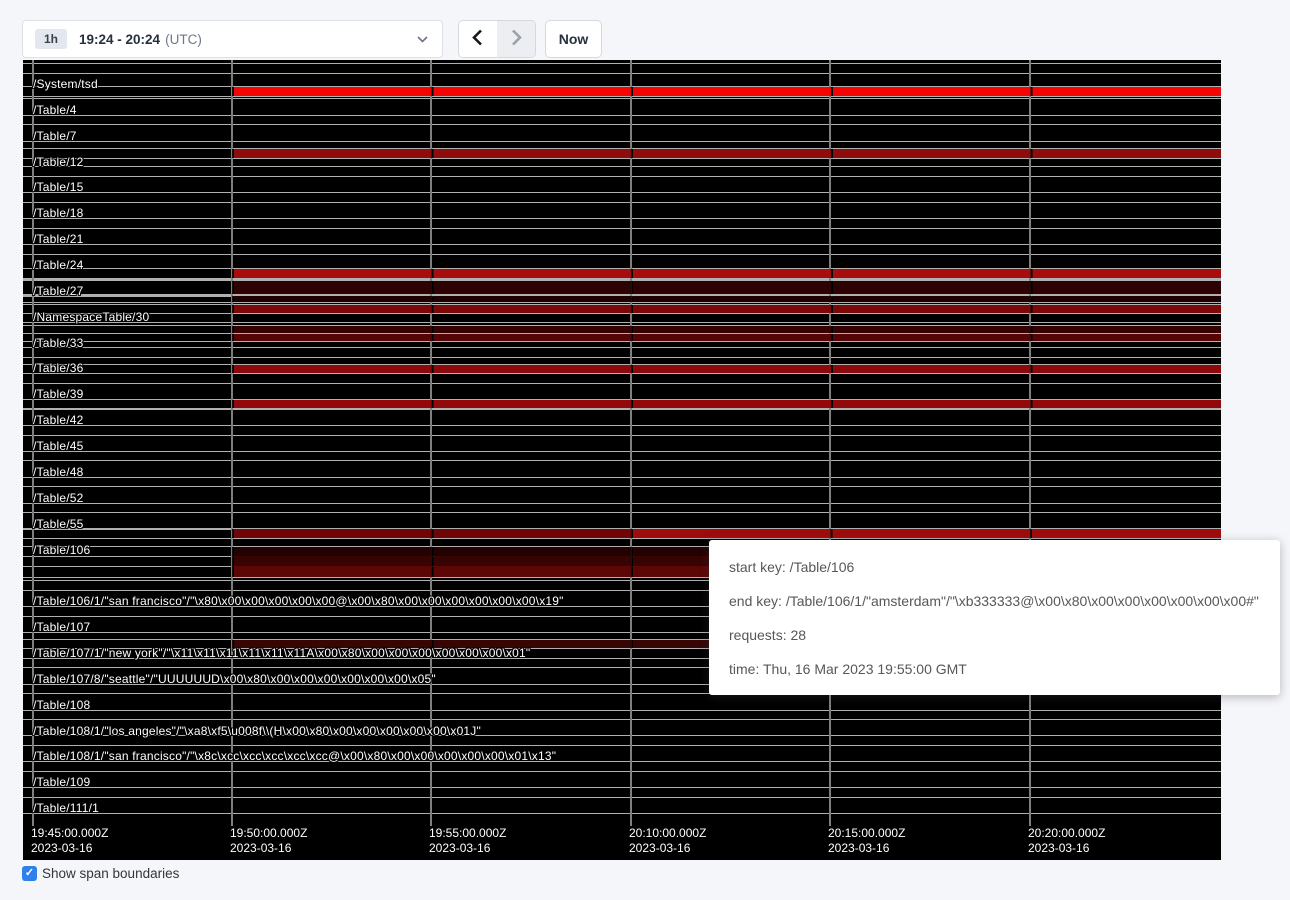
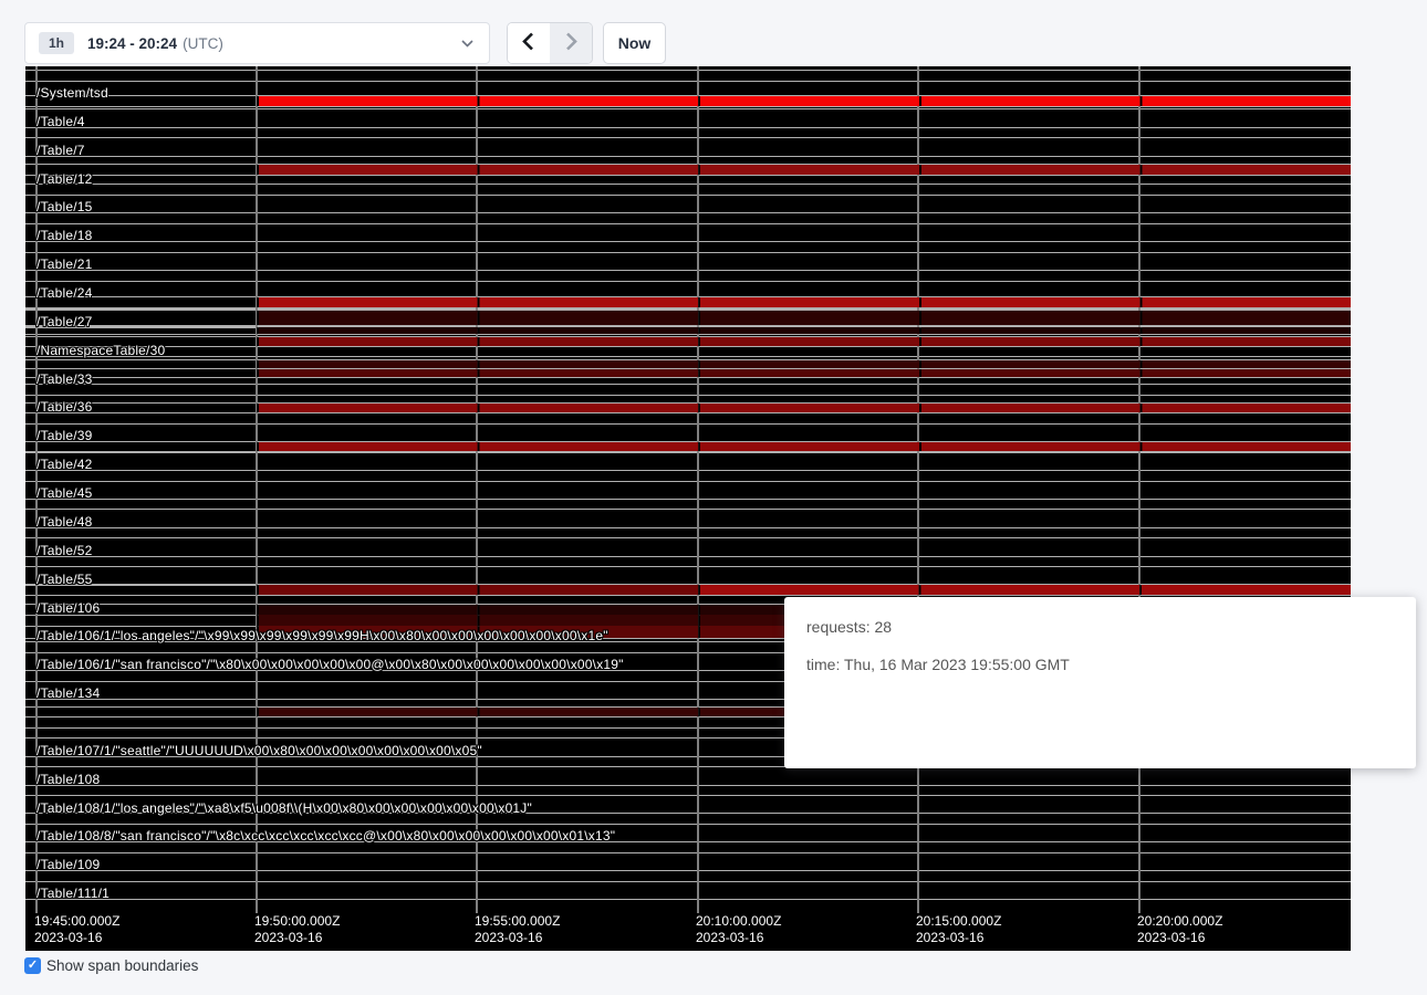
  1h
  19:24 - 20:24
  (UTC)
  Now
  /System/tsd
  /Table/4
  /Table/7
  /Table/12
  /Table/15
  /Table/18
  /Table/21
  /Table/24
  /Table/27
  /NamespaceTable/30
  /Table/33
  /Table/36
  /Table/39
  /Table/42
  /Table/45
  /Table/48
  /Table/52
  /Table/55
  /Table/106
+ /Table/106/1/"los angeles"/"\x99\x99\x99\x99\x99\x99H\x00\x80\x00\x00\x00\x00\x00\x00\x1e"
  /Table/106/1/"san francisco"/"\x80\x00\x00\x00\x00\x00@\x00\x80\x00\x00\x00\x00\x00\x00\x19"
- /Table/107
+ /Table/134
- /Table/107/1/"new york"/"\x11\x11\x11\x11\x11\x11A\x00\x80\x00\x00\x00\x00\x00\x00\x01"
- /Table/107/8/"seattle"/"UUUUUUD\x00\x80\x00\x00\x00\x00\x00\x00\x05"
+ /Table/107/1/"seattle"/"UUUUUUD\x00\x80\x00\x00\x00\x00\x00\x00\x05"
  /Table/108
  /Table/108/1/"los angeles"/"\xa8\xf5\u008f\\(H\x00\x80\x00\x00\x00\x00\x00\x01J"
- /Table/108/1/"san francisco"/"\x8c\xcc\xcc\xcc\xcc\xcc@\x00\x80\x00\x00\x00\x00\x00\x01\x13"
+ /Table/108/8/"san francisco"/"\x8c\xcc\xcc\xcc\xcc\xcc@\x00\x80\x00\x00\x00\x00\x00\x01\x13"
  /Table/109
  /Table/111/1
  19:45:00.000Z
  2023-03-16
  19:50:00.000Z
  2023-03-16
  19:55:00.000Z
  2023-03-16
  20:10:00.000Z
  2023-03-16
  20:15:00.000Z
  2023-03-16
  20:20:00.000Z
  2023-03-16
- start key: /Table/106
- end key: /Table/106/1/"amsterdam"/"\xb333333@\x00\x80\x00\x00\x00\x00\x00\x00#"
  requests: 28
  time: Thu, 16 Mar 2023 19:55:00 GMT
  ✓
  Show span boundaries
